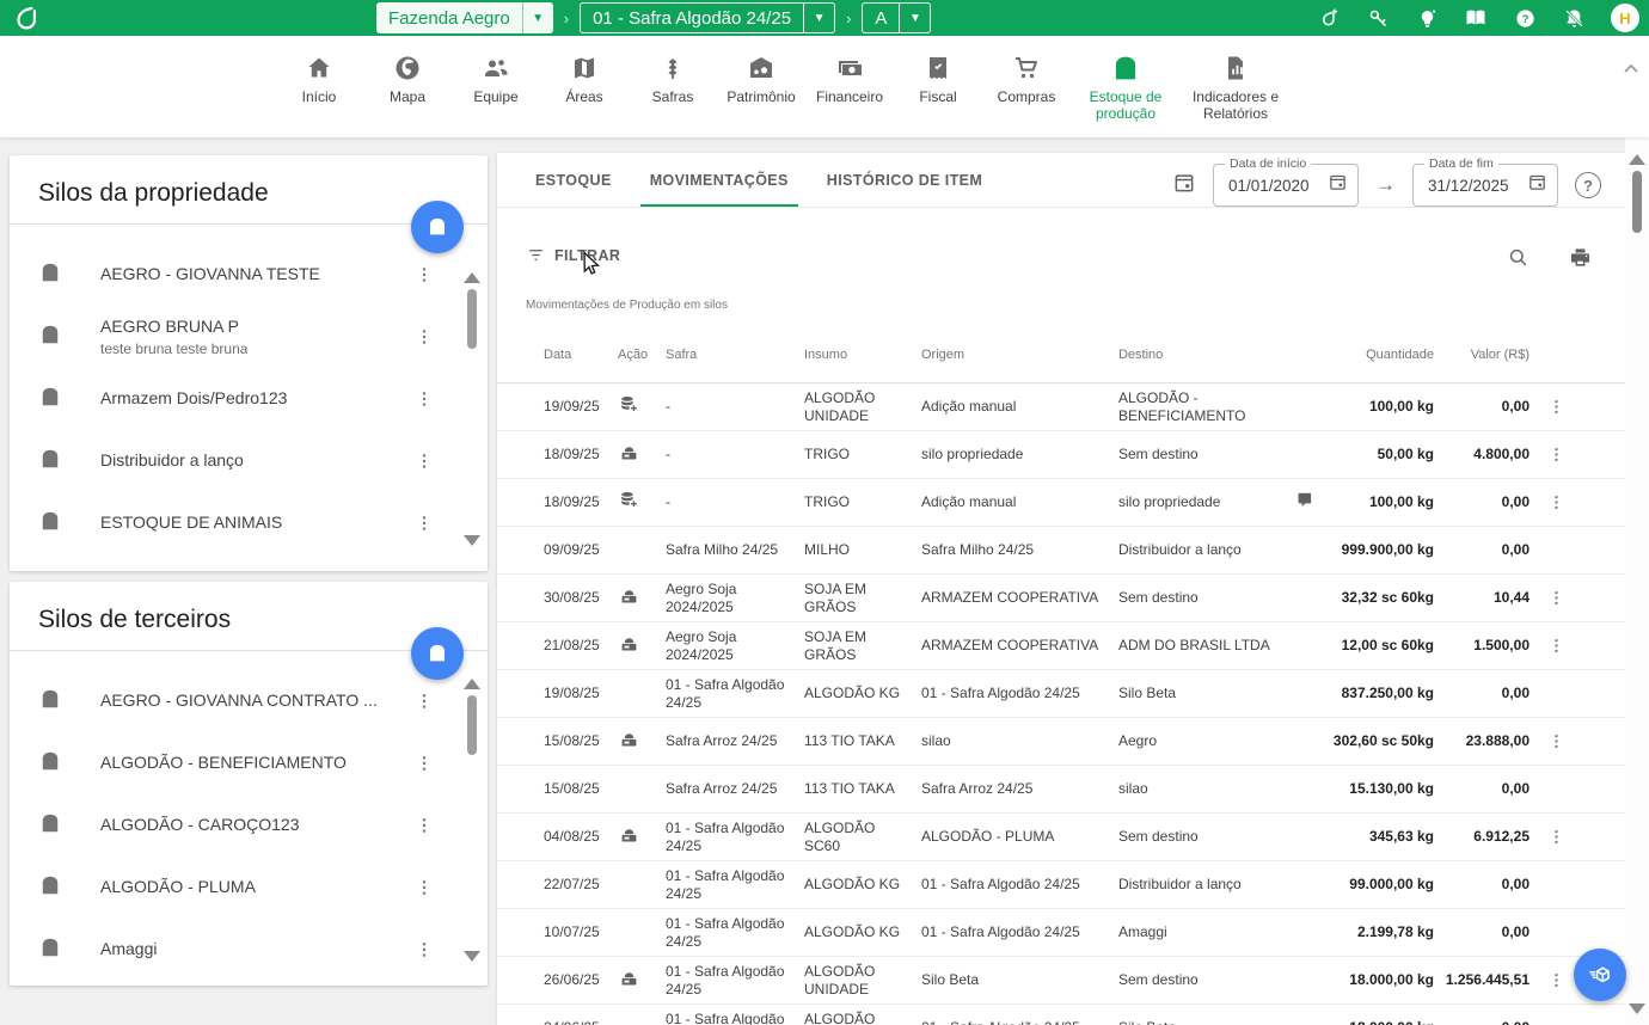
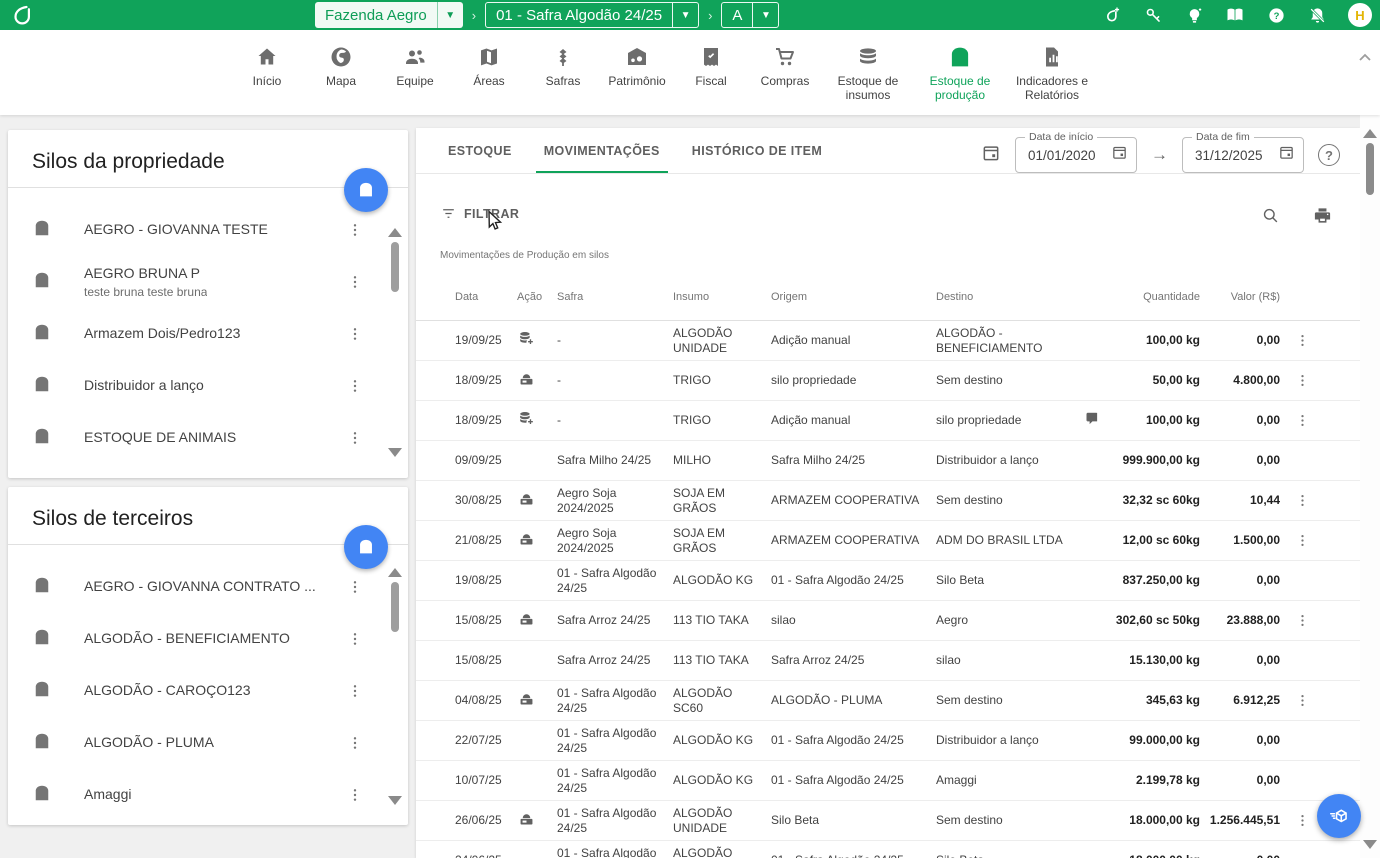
  Fazenda Aegro
  ▼
  ›
  01 - Safra Algodão 24/25
  ▼
  ›
  A
  ▼
  ?
  H
  Início
  Mapa
  Equipe
  Áreas
  Safras
  Patrimônio
- Financeiro
  Fiscal
  Compras
+ Estoque de insumos
  Estoque de produção
  Indicadores e Relatórios
  Silos da propriedade
  AEGRO - GIOVANNA TESTE
  AEGRO BRUNA P
  teste bruna teste bruna
  Armazem Dois/Pedro123
  Distribuidor a lanço
  ESTOQUE DE ANIMAIS
  Silos de terceiros
  AEGRO - GIOVANNA CONTRATO ...
  ALGODÃO - BENEFICIAMENTO
  ALGODÃO - CAROÇO123
  ALGODÃO - PLUMA
  Amaggi
  ESTOQUE
  MOVIMENTAÇÕES
  HISTÓRICO DE ITEM
  Data de início
  01/01/2020
  →
  Data de fim
  31/12/2025
  ?
  FILTRAR
  Movimentações de Produção em silos
  Data
  Ação
  Safra
  Insumo
  Origem
  Destino
  Quantidade
  Valor (R$)
  19/09/25
  -
  ALGODÃO UNIDADE
  Adição manual
  ALGODÃO - BENEFICIAMENTO
  100,00 kg
  0,00
  18/09/25
  -
  TRIGO
  silo propriedade
  Sem destino
  50,00 kg
  4.800,00
  18/09/25
  -
  TRIGO
  Adição manual
  silo propriedade
  100,00 kg
  0,00
  09/09/25
  Safra Milho 24/25
  MILHO
  Safra Milho 24/25
  Distribuidor a lanço
  999.900,00 kg
  0,00
  30/08/25
  Aegro Soja 2024/2025
  SOJA EM GRÃOS
  ARMAZEM COOPERATIVA
  Sem destino
  32,32 sc 60kg
  10,44
  21/08/25
  Aegro Soja 2024/2025
  SOJA EM GRÃOS
  ARMAZEM COOPERATIVA
  ADM DO BRASIL LTDA
  12,00 sc 60kg
  1.500,00
  19/08/25
  01 - Safra Algodão 24/25
  ALGODÃO KG
  01 - Safra Algodão 24/25
  Silo Beta
  837.250,00 kg
  0,00
  15/08/25
  Safra Arroz 24/25
  113 TIO TAKA
  silao
  Aegro
  302,60 sc 50kg
  23.888,00
  15/08/25
  Safra Arroz 24/25
  113 TIO TAKA
  Safra Arroz 24/25
  silao
  15.130,00 kg
  0,00
  04/08/25
  01 - Safra Algodão 24/25
  ALGODÃO SC60
  ALGODÃO - PLUMA
  Sem destino
  345,63 kg
  6.912,25
  22/07/25
  01 - Safra Algodão 24/25
  ALGODÃO KG
  01 - Safra Algodão 24/25
  Distribuidor a lanço
  99.000,00 kg
  0,00
  10/07/25
  01 - Safra Algodão 24/25
  ALGODÃO KG
  01 - Safra Algodão 24/25
  Amaggi
  2.199,78 kg
  0,00
  26/06/25
  01 - Safra Algodão 24/25
  ALGODÃO UNIDADE
  Silo Beta
  Sem destino
  18.000,00 kg
  1.256.445,51
  01 - Safra Algodão
